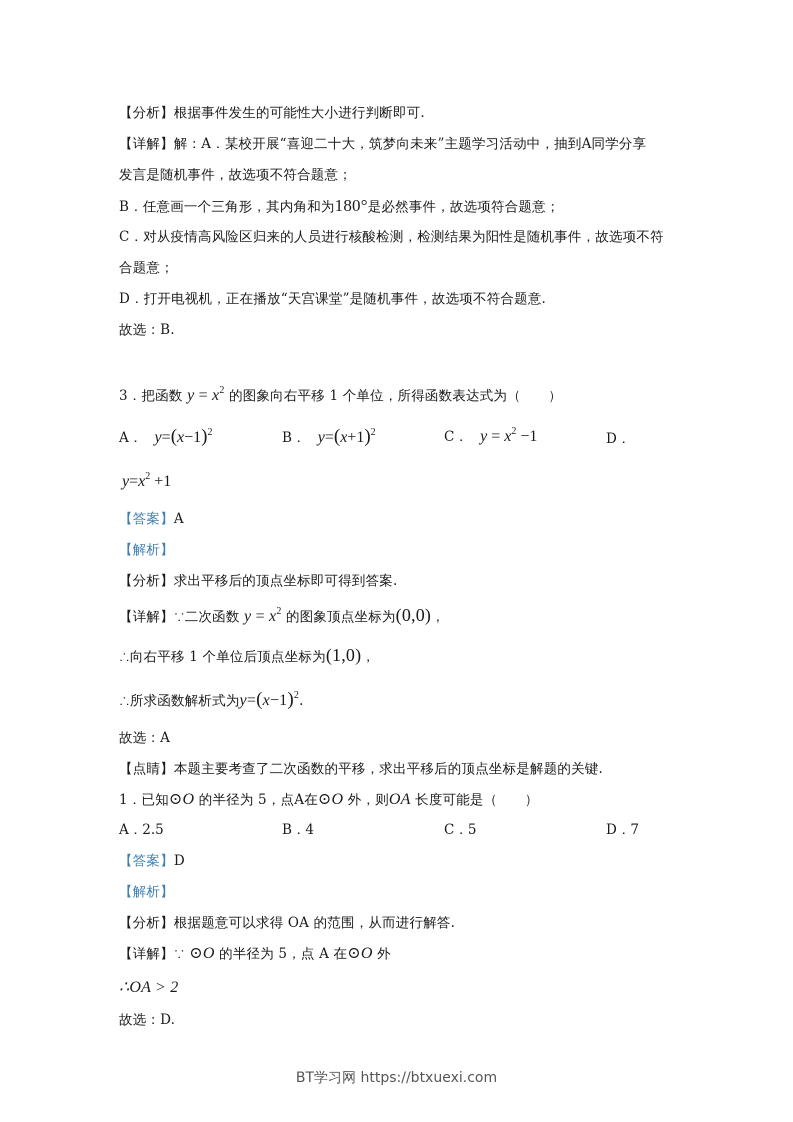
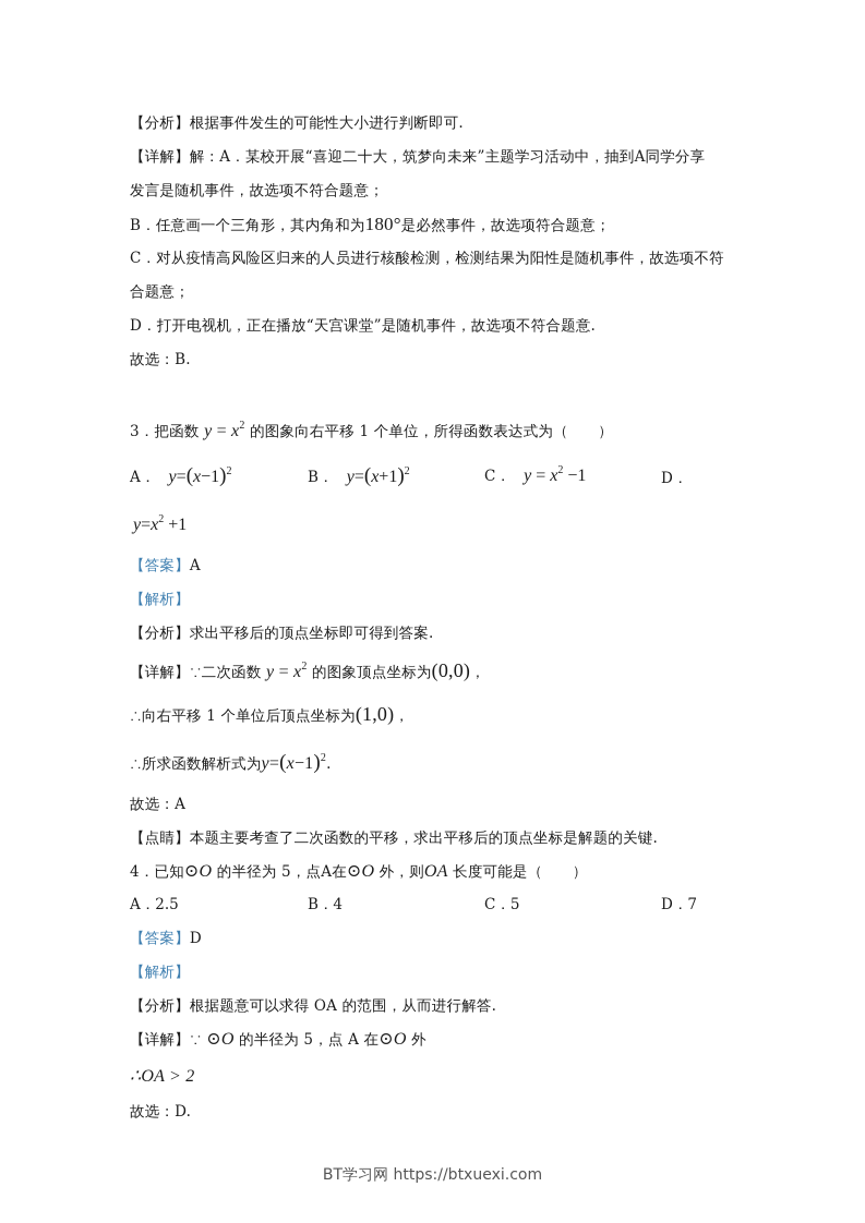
  【分析】根据事件发生的可能性大小进行判断即可.
  【详解】解：A．某校开展“喜迎二十大，筑梦向未来”主题学习活动中，抽到A同学分享
  发言是随机事件，故选项不符合题意；
  B．任意画一个三角形，其内角和为180°是必然事件，故选项符合题意；
  C．对从疫情高风险区归来的人员进行核酸检测，检测结果为阳性是随机事件，故选项不符
  合题意；
  D．打开电视机，正在播放“天宫课堂”是随机事件，故选项不符合题意.
  故选：B.
  3．把函数 y = x2 的图象向右平移 1 个单位，所得函数表达式为（ ）
  A． y=(x−1)2
  B． y=(x+1)2
  C． y = x2 −1
  D．
  y=x2 +1
  【答案】A
  【解析】
  【分析】求出平移后的顶点坐标即可得到答案.
  【详解】∵二次函数 y = x2 的图象顶点坐标为(0,0)，
  ∴向右平移 1 个单位后顶点坐标为(1,0)，
  ∴所求函数解析式为y=(x−1)2.
  故选：A
  【点睛】本题主要考查了二次函数的平移，求出平移后的顶点坐标是解题的关键.
- 1．已知⊙O 的半径为 5，点A在⊙O 外，则OA 长度可能是（ ）
+ 4．已知⊙O 的半径为 5，点A在⊙O 外，则OA 长度可能是（ ）
  A．2.5
  B．4
  C．5
  D．7
  【答案】D
  【解析】
  【分析】根据题意可以求得 OA 的范围，从而进行解答.
  【详解】∵ ⊙O 的半径为 5，点 A 在⊙O 外
  ∴OA > 2
  故选：D.
  BT学习网 https://btxuexi.com
